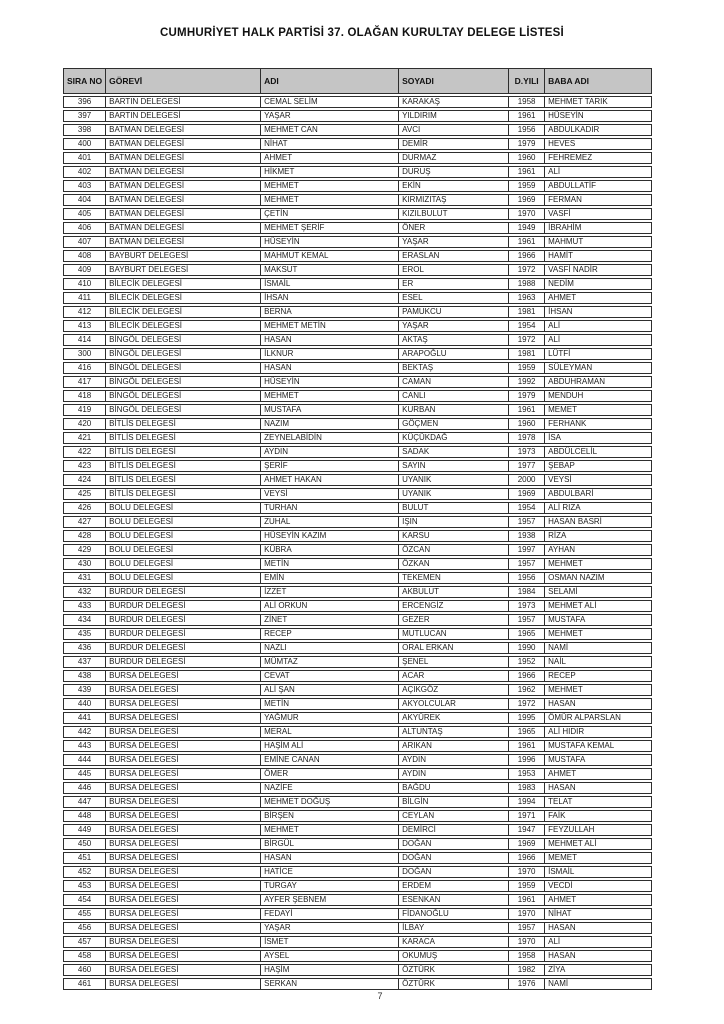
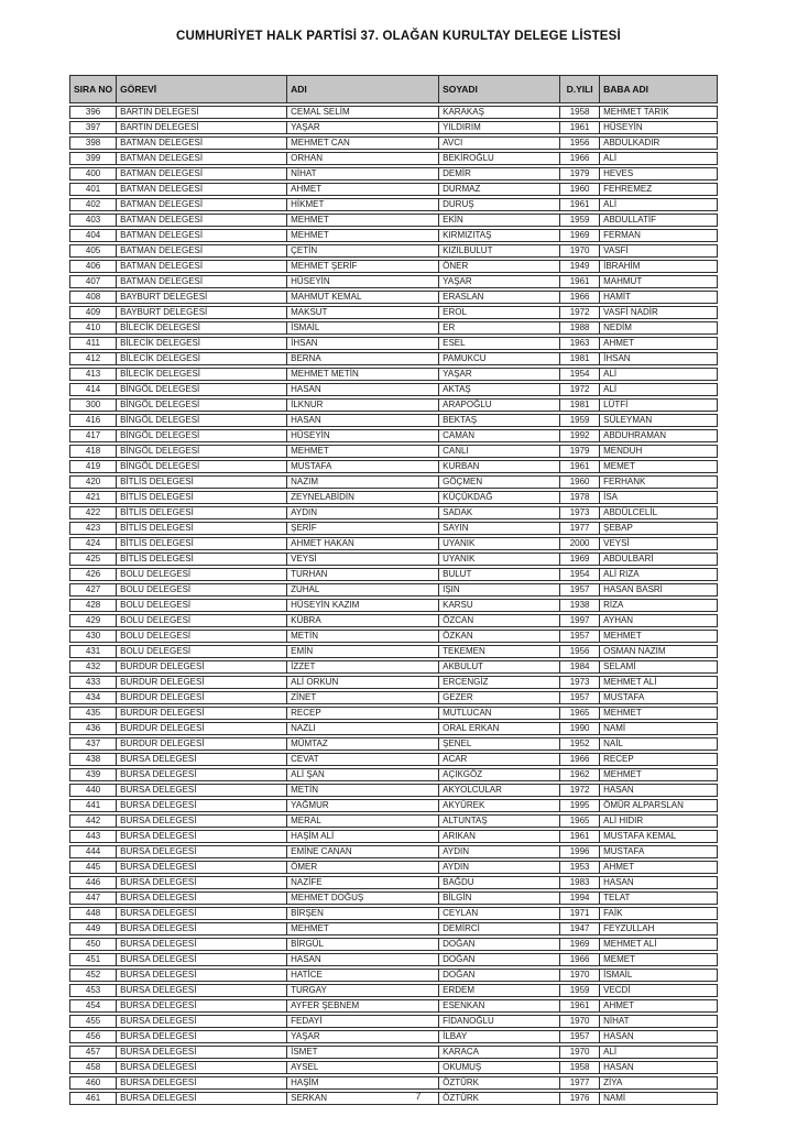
  CUMHURİYET HALK PARTİSİ 37. OLAĞAN KURULTAY DELEGE LİSTESİ
  SIRA NO	GÖREVİ	ADI	SOYADI	D.YILI	BABA ADI
  396	BARTIN DELEGESİ	CEMAL SELİM	KARAKAŞ	1958	MEHMET TARIK
  397	BARTIN DELEGESİ	YAŞAR	YILDIRIM	1961	HÜSEYİN
  398	BATMAN DELEGESİ	MEHMET CAN	AVCI	1956	ABDULKADIR
+ 399	BATMAN DELEGESİ	ORHAN	BEKİROĞLU	1966	ALİ
  400	BATMAN DELEGESİ	NİHAT	DEMİR	1979	HEVES
  401	BATMAN DELEGESİ	AHMET	DURMAZ	1960	FEHREMEZ
  402	BATMAN DELEGESİ	HİKMET	DURUŞ	1961	ALİ
  403	BATMAN DELEGESİ	MEHMET	EKİN	1959	ABDULLATİF
  404	BATMAN DELEGESİ	MEHMET	KIRMIZITAŞ	1969	FERMAN
  405	BATMAN DELEGESİ	ÇETİN	KIZILBULUT	1970	VASFİ
  406	BATMAN DELEGESİ	MEHMET ŞERİF	ÖNER	1949	İBRAHİM
  407	BATMAN DELEGESİ	HÜSEYİN	YAŞAR	1961	MAHMUT
  408	BAYBURT DELEGESİ	MAHMUT KEMAL	ERASLAN	1966	HAMİT
  409	BAYBURT DELEGESİ	MAKSUT	EROL	1972	VASFİ NADİR
  410	BİLECİK DELEGESİ	İSMAİL	ER	1988	NEDİM
  411	BİLECİK DELEGESİ	İHSAN	ESEL	1963	AHMET
  412	BİLECİK DELEGESİ	BERNA	PAMUKCU	1981	İHSAN
  413	BİLECİK DELEGESİ	MEHMET METİN	YAŞAR	1954	ALİ
  414	BİNGÖL DELEGESİ	HASAN	AKTAŞ	1972	ALİ
  300	BİNGÖL DELEGESİ	İLKNUR	ARAPOĞLU	1981	LÜTFİ
  416	BİNGÖL DELEGESİ	HASAN	BEKTAŞ	1959	SÜLEYMAN
  417	BİNGÖL DELEGESİ	HÜSEYİN	CAMAN	1992	ABDUHRAMAN
  418	BİNGÖL DELEGESİ	MEHMET	CANLI	1979	MENDUH
  419	BİNGÖL DELEGESİ	MUSTAFA	KURBAN	1961	MEMET
  420	BİTLİS DELEGESİ	NAZIM	GÖÇMEN	1960	FERHANK
  421	BİTLİS DELEGESİ	ZEYNELABİDİN	KÜÇÜKDAĞ	1978	İSA
  422	BİTLİS DELEGESİ	AYDIN	SADAK	1973	ABDÜLCELİL
  423	BİTLİS DELEGESİ	ŞERİF	SAYIN	1977	ŞEBAP
  424	BİTLİS DELEGESİ	AHMET HAKAN	UYANIK	2000	VEYSİ
  425	BİTLİS DELEGESİ	VEYSİ	UYANIK	1969	ABDULBARİ
  426	BOLU DELEGESİ	TURHAN	BULUT	1954	ALİ RIZA
  427	BOLU DELEGESİ	ZUHAL	IŞIN	1957	HASAN BASRİ
  428	BOLU DELEGESİ	HÜSEYİN KAZIM	KARSU	1938	RİZA
  429	BOLU DELEGESİ	KÜBRA	ÖZCAN	1997	AYHAN
  430	BOLU DELEGESİ	METİN	ÖZKAN	1957	MEHMET
  431	BOLU DELEGESİ	EMİN	TEKEMEN	1956	OSMAN NAZIM
  432	BURDUR DELEGESİ	İZZET	AKBULUT	1984	SELAMİ
  433	BURDUR DELEGESİ	ALİ ORKUN	ERCENGİZ	1973	MEHMET ALİ
  434	BURDUR DELEGESİ	ZİNET	GEZER	1957	MUSTAFA
  435	BURDUR DELEGESİ	RECEP	MUTLUCAN	1965	MEHMET
  436	BURDUR DELEGESİ	NAZLI	ORAL ERKAN	1990	NAMİ
  437	BURDUR DELEGESİ	MÜMTAZ	ŞENEL	1952	NAİL
  438	BURSA DELEGESİ	CEVAT	ACAR	1966	RECEP
  439	BURSA DELEGESİ	ALİ ŞAN	AÇIKGÖZ	1962	MEHMET
  440	BURSA DELEGESİ	METİN	AKYOLCULAR	1972	HASAN
  441	BURSA DELEGESİ	YAĞMUR	AKYÜREK	1995	ÖMÜR ALPARSLAN
  442	BURSA DELEGESİ	MERAL	ALTUNTAŞ	1965	ALİ HIDIR
  443	BURSA DELEGESİ	HAŞİM ALİ	ARIKAN	1961	MUSTAFA KEMAL
  444	BURSA DELEGESİ	EMİNE CANAN	AYDIN	1996	MUSTAFA
  445	BURSA DELEGESİ	ÖMER	AYDIN	1953	AHMET
  446	BURSA DELEGESİ	NAZİFE	BAĞDU	1983	HASAN
  447	BURSA DELEGESİ	MEHMET DOĞUŞ	BİLGİN	1994	TELAT
  448	BURSA DELEGESİ	BİRŞEN	CEYLAN	1971	FAİK
  449	BURSA DELEGESİ	MEHMET	DEMİRCİ	1947	FEYZULLAH
  450	BURSA DELEGESİ	BİRGÜL	DOĞAN	1969	MEHMET ALİ
  451	BURSA DELEGESİ	HASAN	DOĞAN	1966	MEMET
  452	BURSA DELEGESİ	HATİCE	DOĞAN	1970	İSMAİL
  453	BURSA DELEGESİ	TURGAY	ERDEM	1959	VECDİ
  454	BURSA DELEGESİ	AYFER ŞEBNEM	ESENKAN	1961	AHMET
  455	BURSA DELEGESİ	FEDAYİ	FİDANOĞLU	1970	NİHAT
  456	BURSA DELEGESİ	YAŞAR	İLBAY	1957	HASAN
  457	BURSA DELEGESİ	İSMET	KARACA	1970	ALİ
  458	BURSA DELEGESİ	AYSEL	OKUMUŞ	1958	HASAN
- 460	BURSA DELEGESİ	HAŞİM	ÖZTÜRK	1982	ZİYA
+ 460	BURSA DELEGESİ	HAŞİM	ÖZTÜRK	1977	ZİYA
  461	BURSA DELEGESİ	SERKAN	ÖZTÜRK	1976	NAMİ
  7
